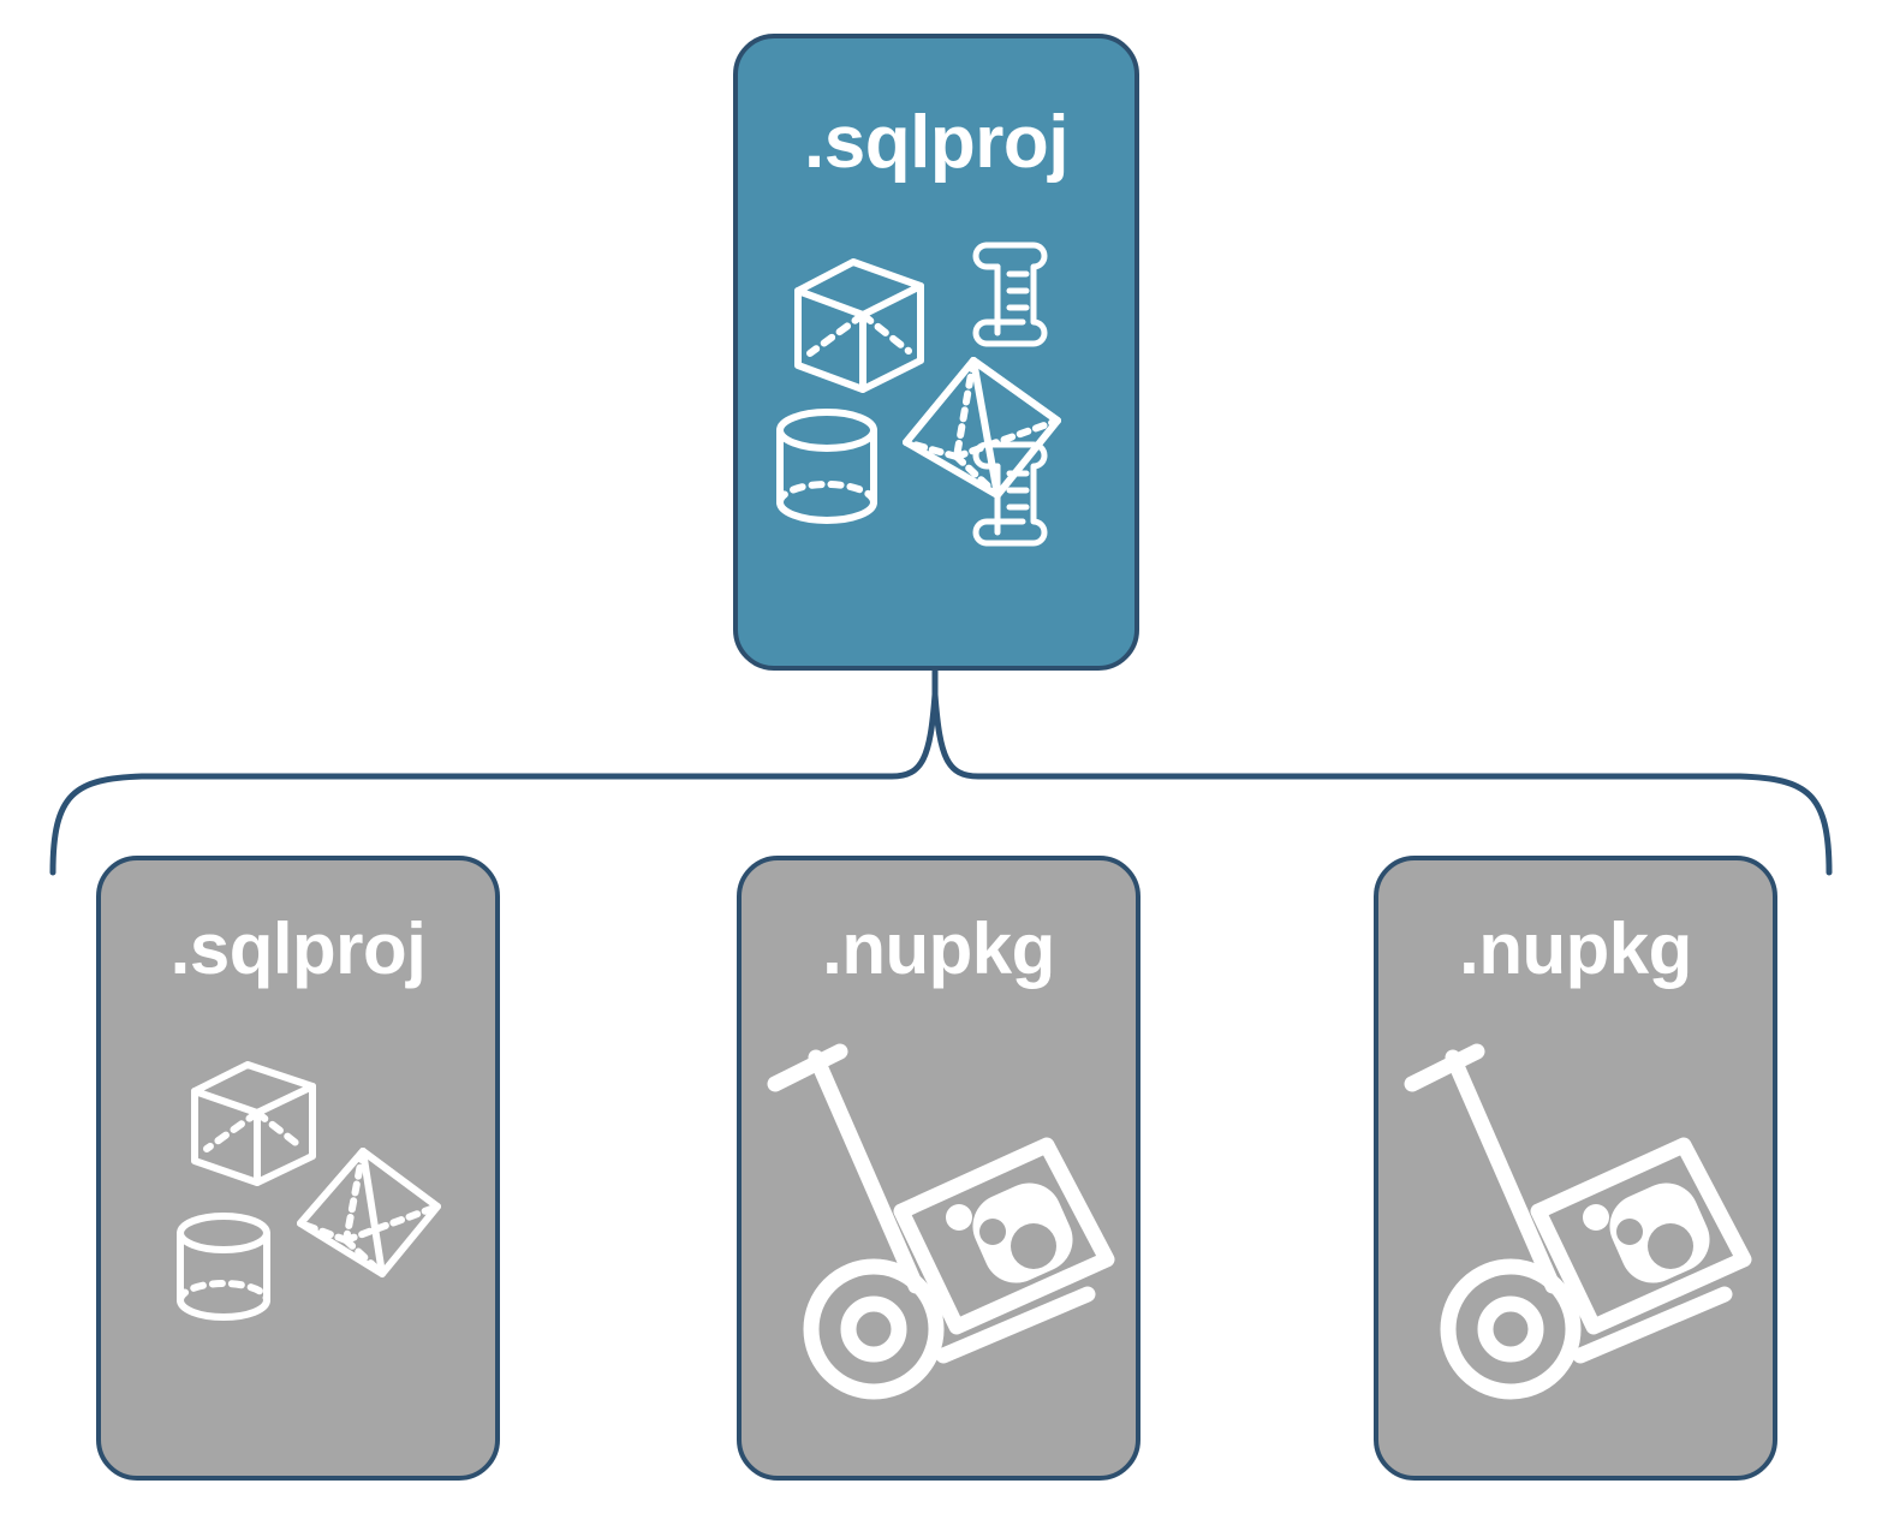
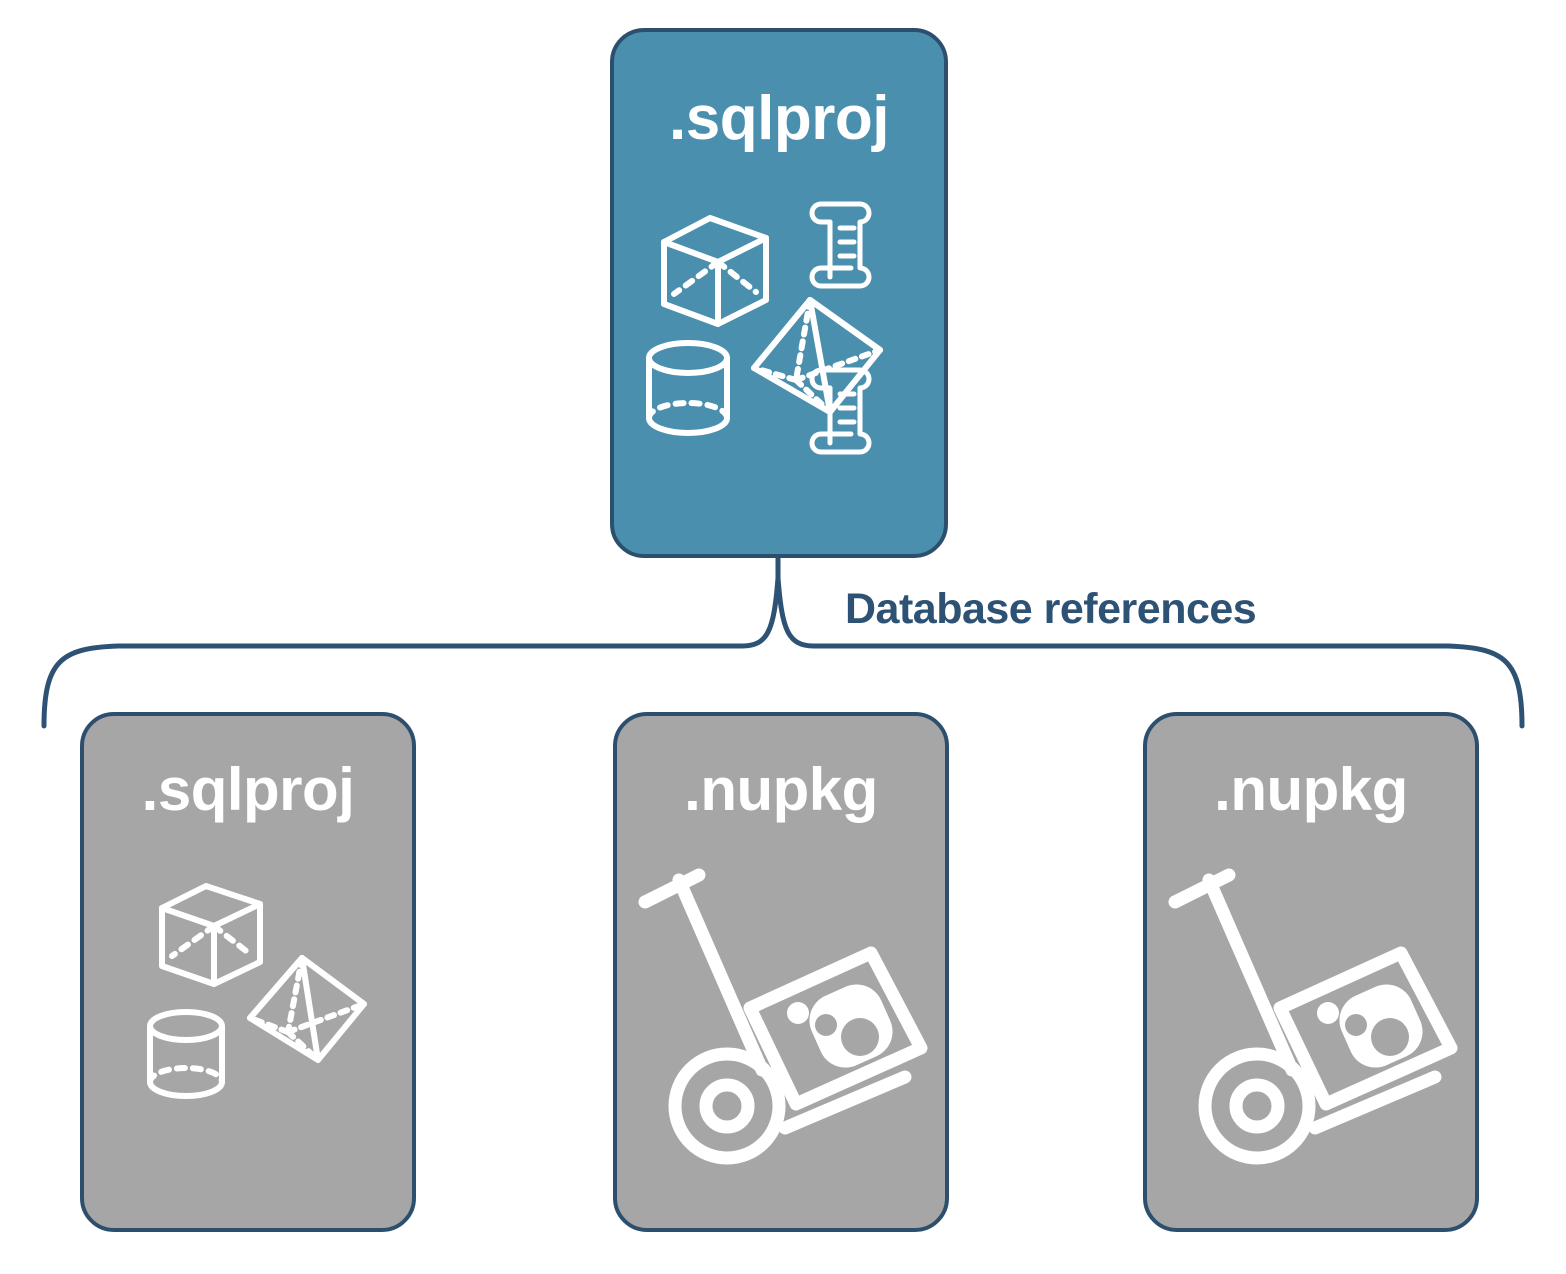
+ Database references
  .sqlproj
  .sqlproj
  .nupkg
  .nupkg
